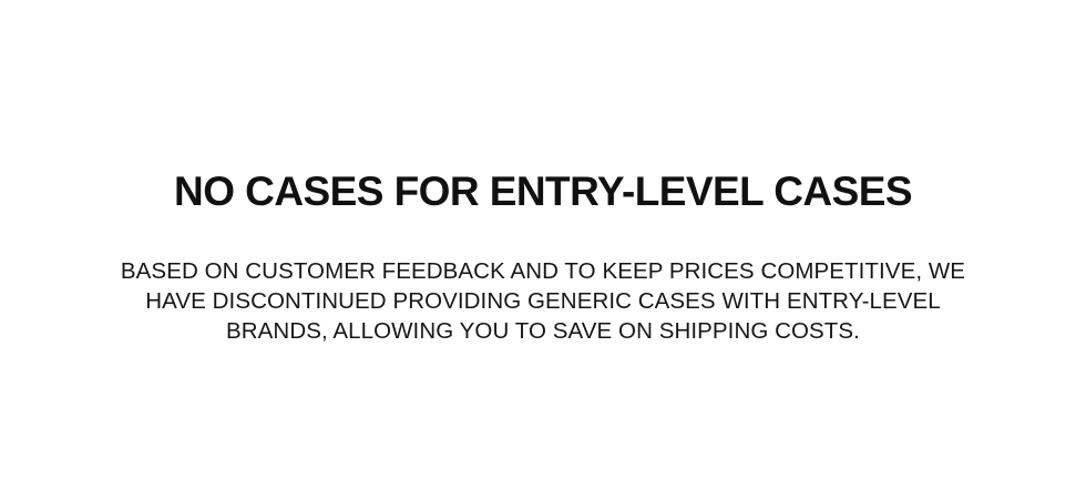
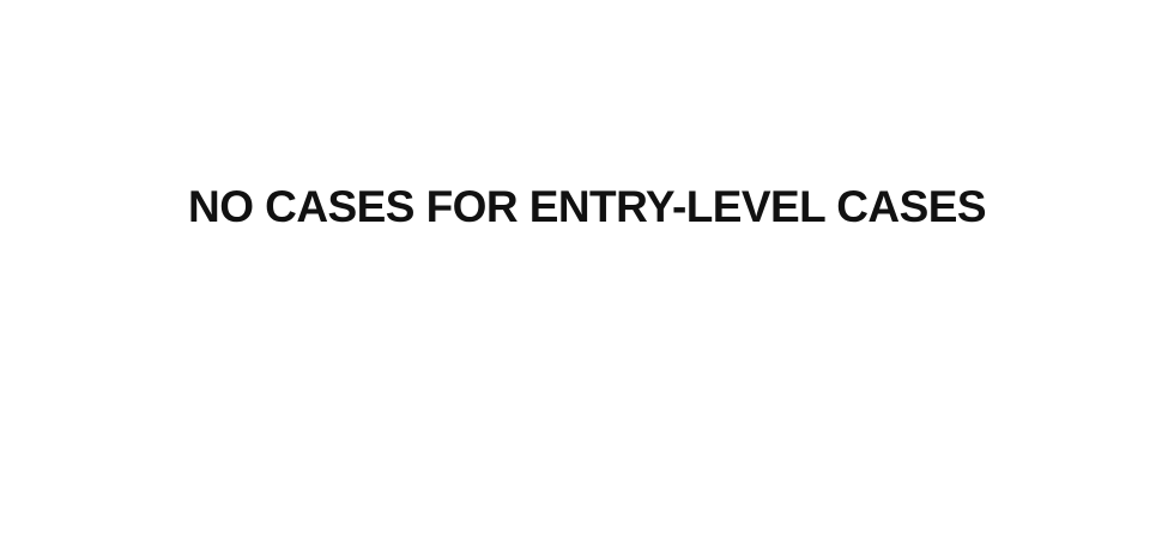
  NO CASES FOR ENTRY-LEVEL CASES
- BASED ON CUSTOMER FEEDBACK AND TO KEEP PRICES COMPETITIVE, WE HAVE DISCONTINUED PROVIDING GENERIC CASES WITH ENTRY-LEVEL BRANDS, ALLOWING YOU TO SAVE ON SHIPPING COSTS.
